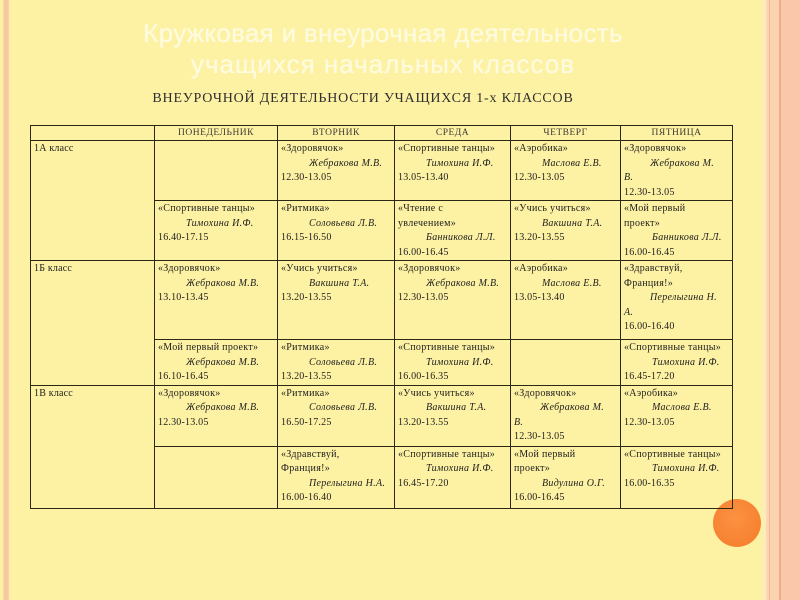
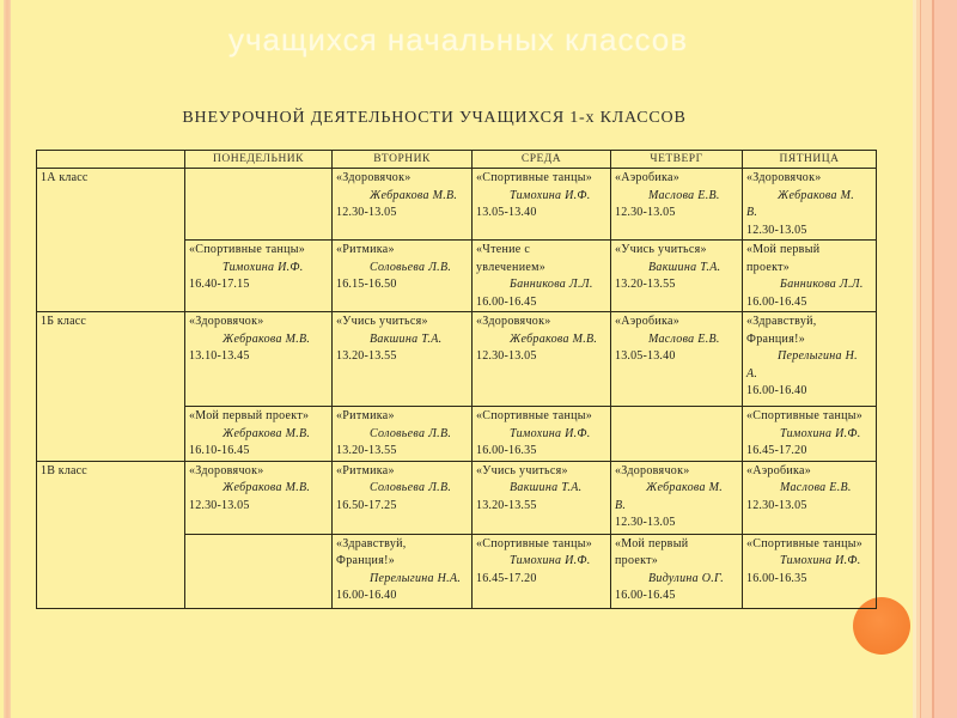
- Кружковая и внеурочная деятельность
  учащихся начальных классов
  ВНЕУРОЧНОЙ ДЕЯТЕЛЬНОСТИ УЧАЩИХСЯ 1-х КЛАССОВ
  	ПОНЕДЕЛЬНИК	ВТОРНИК	СРЕДА	ЧЕТВЕРГ	ПЯТНИЦА
  1А класс		«Здоровячок» Жебракова М.В. 12.30-13.05	«Спортивные танцы» Тимохина И.Ф. 13.05-13.40	«Аэробика» Маслова Е.В. 12.30-13.05	«Здоровячок» Жебракова М.В. 12.30-13.05
  «Спортивные танцы» Тимохина И.Ф. 16.40-17.15	«Ритмика» Соловьева Л.В. 16.15-16.50	«Чтение с увлечением» Банникова Л.Л. 16.00-16.45	«Учись учиться» Вакшина Т.А. 13.20-13.55	«Мой первый проект» Банникова Л.Л. 16.00-16.45
  1Б класс	«Здоровячок» Жебракова М.В. 13.10-13.45	«Учись учиться» Вакшина Т.А. 13.20-13.55	«Здоровячок» Жебракова М.В. 12.30-13.05	«Аэробика» Маслова Е.В. 13.05-13.40	«Здравствуй, Франция!» Перелыгина Н.А. 16.00-16.40
  «Мой первый проект» Жебракова М.В. 16.10-16.45	«Ритмика» Соловьева Л.В. 13.20-13.55	«Спортивные танцы» Тимохина И.Ф. 16.00-16.35		«Спортивные танцы» Тимохина И.Ф. 16.45-17.20
  1В класс	«Здоровячок» Жебракова М.В. 12.30-13.05	«Ритмика» Соловьева Л.В. 16.50-17.25	«Учись учиться» Вакшина Т.А. 13.20-13.55	«Здоровячок» Жебракова М.В. 12.30-13.05	«Аэробика» Маслова Е.В. 12.30-13.05
  	«Здравствуй, Франция!» Перелыгина Н.А. 16.00-16.40	«Спортивные танцы» Тимохина И.Ф. 16.45-17.20	«Мой первый проект» Видулина О.Г. 16.00-16.45	«Спортивные танцы» Тимохина И.Ф. 16.00-16.35
